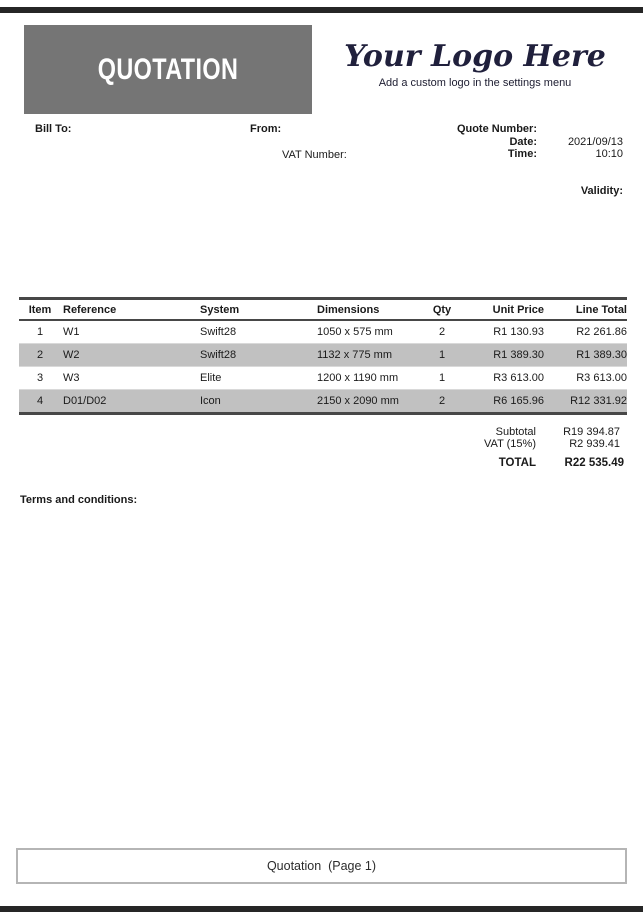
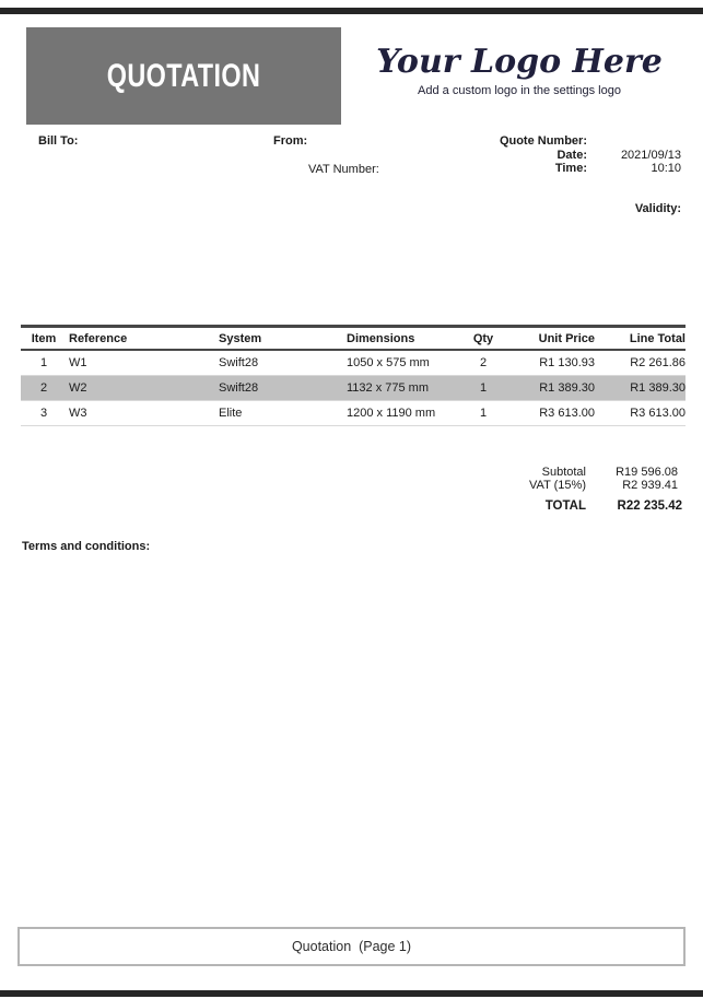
  QUOTATION
  Your Logo Here
- Add a custom logo in the settings menu
+ Add a custom logo in the settings logo
  Bill To:
  From:
  VAT Number:
  Quote Number:
  Date:
  2021/09/13
  Time:
  10:10
  Validity:
  Item	Reference	System	Dimensions	Qty	Unit Price	Line Total
  1	W1	Swift28	1050 x 575 mm	2	R1 130.93	R2 261.86
  2	W2	Swift28	1132 x 775 mm	1	R1 389.30	R1 389.30
  3	W3	Elite	1200 x 1190 mm	1	R3 613.00	R3 613.00
- 4	D01/D02	Icon	2150 x 2090 mm	2	R6 165.96	R12 331.92
  Subtotal
- R19 394.87
+ R19 596.08
  VAT (15%)
  R2 939.41
  TOTAL
- R22 535.49
+ R22 235.42
  Terms and conditions:
  Quotation (Page 1)
